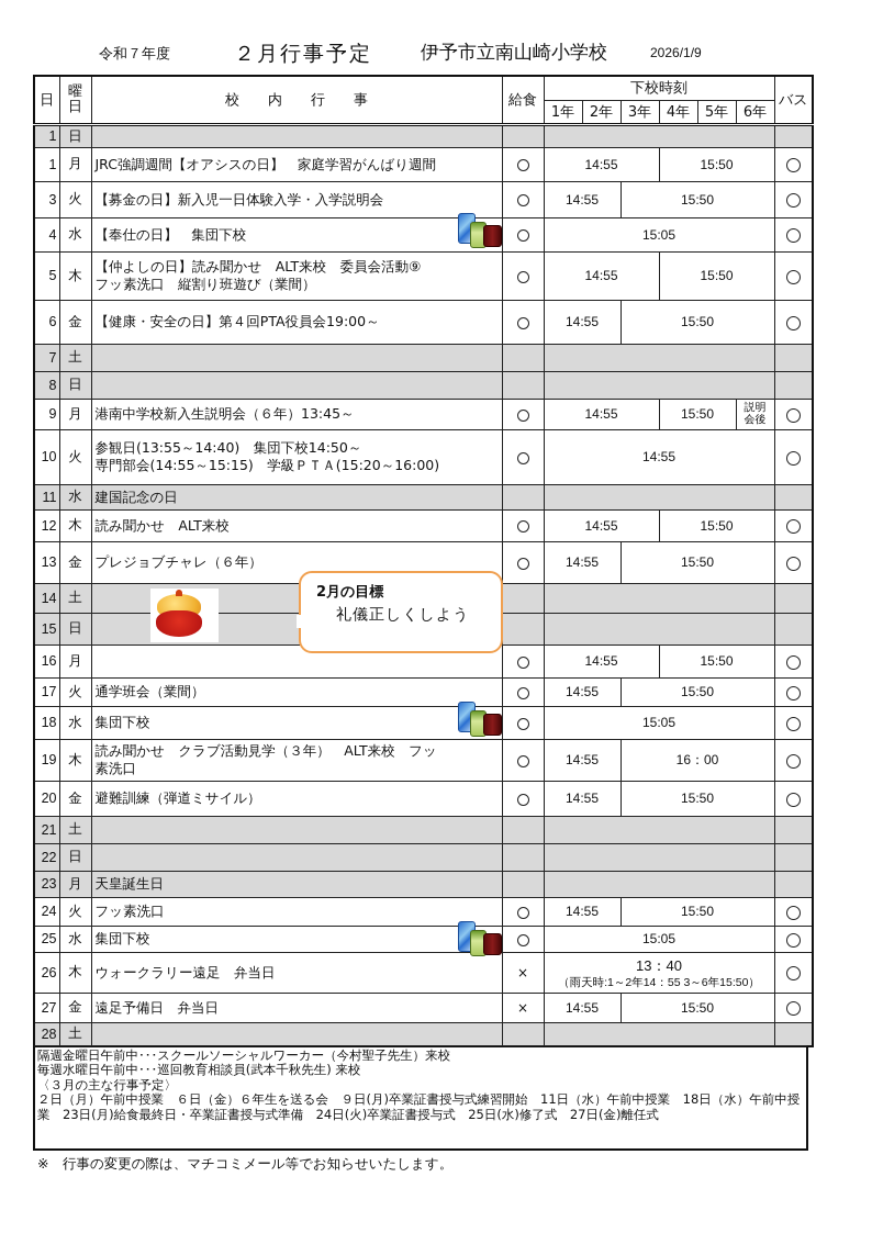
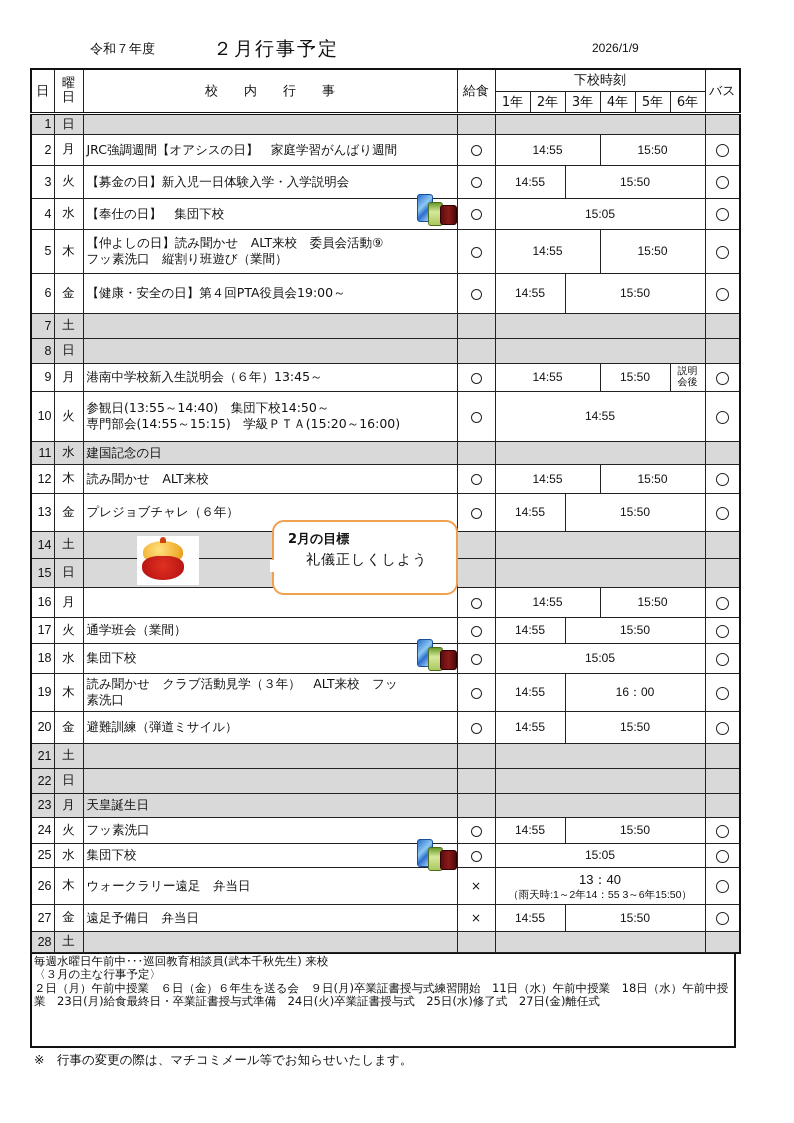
  令和７年度
  ２月行事予定
- 伊予市立南山崎小学校
  2026/1/9
  日	曜 日	校 内 行 事	給食	下校時刻	バス
  1年	2年	3年	4年	5年	6年
  1	日
- 1	月	JRC強調週間【オアシスの日】 家庭学習がんばり週間		14:55	15:50
+ 2	月	JRC強調週間【オアシスの日】 家庭学習がんばり週間		14:55	15:50
  3	火	【募金の日】新入児一日体験入学・入学説明会		14:55	15:50
  4	水	【奉仕の日】 集団下校		15:05
  5	木	【仲よしの日】読み聞かせ ALT来校 委員会活動⑨フッ素洗口 縦割り班遊び（業間）		14:55	15:50
  6	金	【健康・安全の日】第４回PTA役員会19:00～		14:55	15:50
  7	土
  8	日
  9	月	港南中学校新入生説明会（６年）13:45～		14:55	15:50	説明会後
  10	火	参観日(13:55～14:40) 集団下校14:50～専門部会(14:55～15:15) 学級ＰＴＡ(15:20～16:00)		14:55
  11	水	建国記念の日
  12	木	読み聞かせ ALT来校		14:55	15:50
  13	金	プレジョブチャレ（６年）		14:55	15:50
  14	土
  15	日
  16	月			14:55	15:50
  17	火	通学班会（業間）		14:55	15:50
  18	水	集団下校		15:05
  19	木	読み聞かせ クラブ活動見学（３年） ALT来校 フッ素洗口		14:55	16：00
  20	金	避難訓練（弾道ミサイル）		14:55	15:50
  21	土
  22	日
  23	月	天皇誕生日
  24	火	フッ素洗口		14:55	15:50
  25	水	集団下校		15:05
  26	木	ウォークラリー遠足 弁当日	×	13：40（雨天時:1～2年14：55 3～6年15:50）
  27	金	遠足予備日 弁当日	×	14:55	15:50
  28	土
  2月の目標
  礼儀正しくしよう
- 隔週金曜日午前中･･･スクールソーシャルワーカー（今村聖子先生）来校
  毎週水曜日午前中･･･巡回教育相談員(武本千秋先生) 来校
  〈３月の主な行事予定〉
  ２日（月）午前中授業 ６日（金）６年生を送る会 ９日(月)卒業証書授与式練習開始 11日（水）午前中授業 18日（水）午前中授業 23日(月)給食最終日・卒業証書授与式準備 24日(火)卒業証書授与式 25日(水)修了式 27日(金)離任式
  ※ 行事の変更の際は、マチコミメール等でお知らせいたします。
